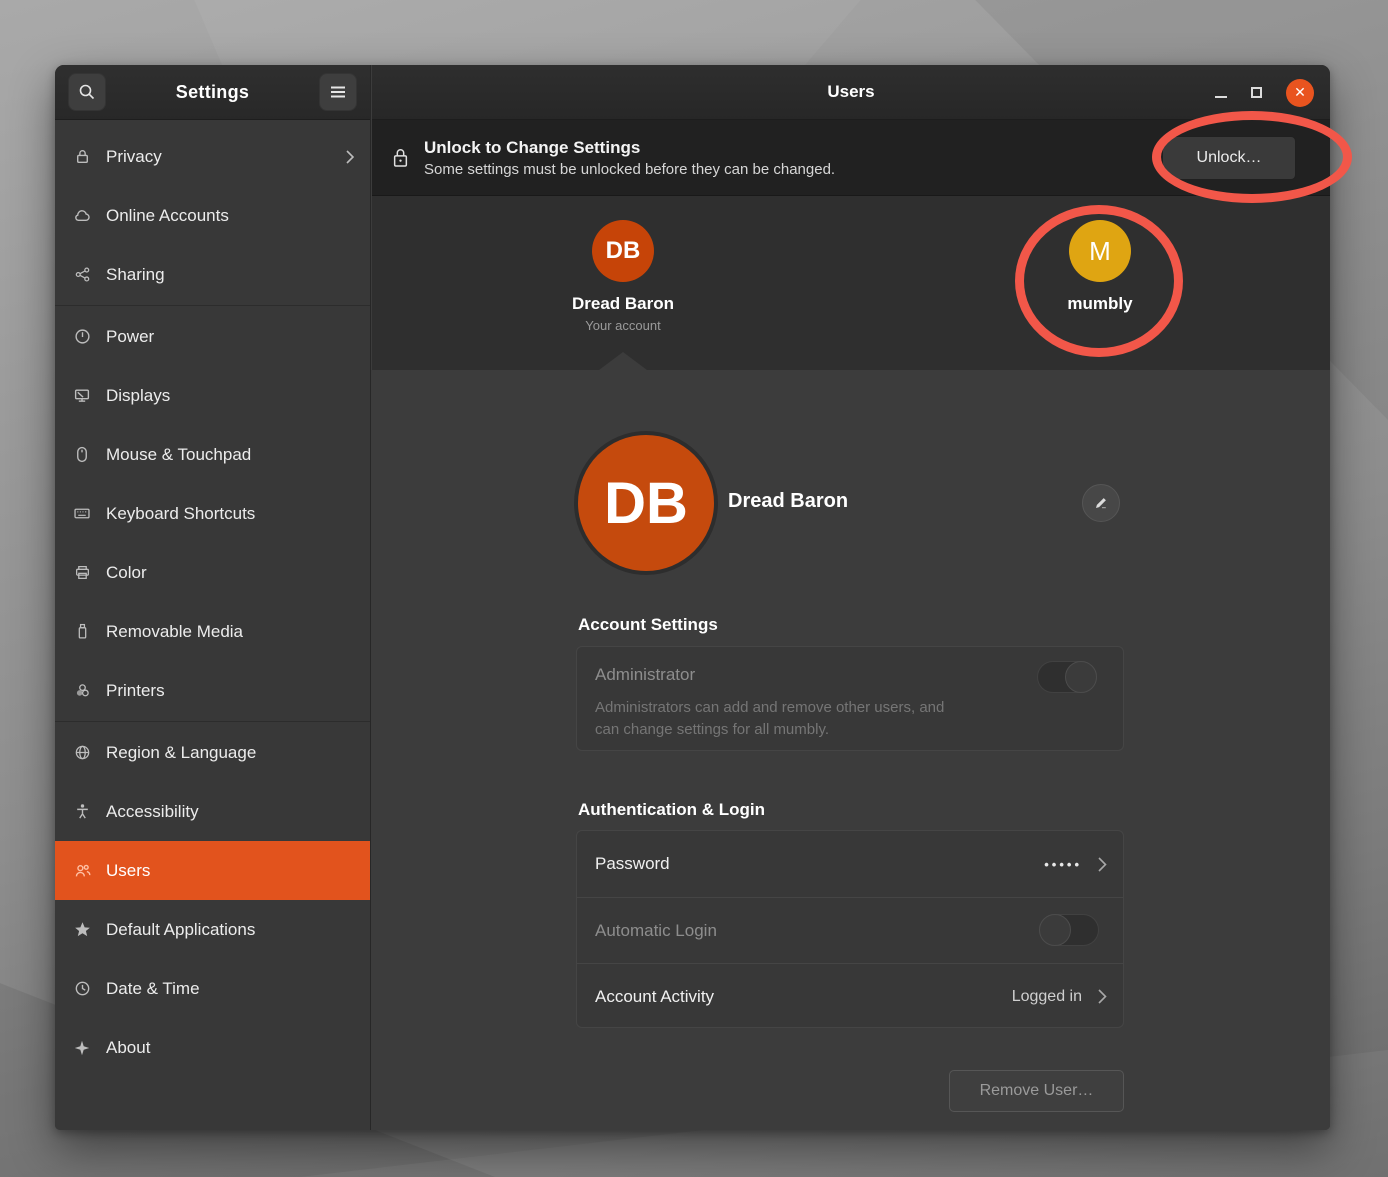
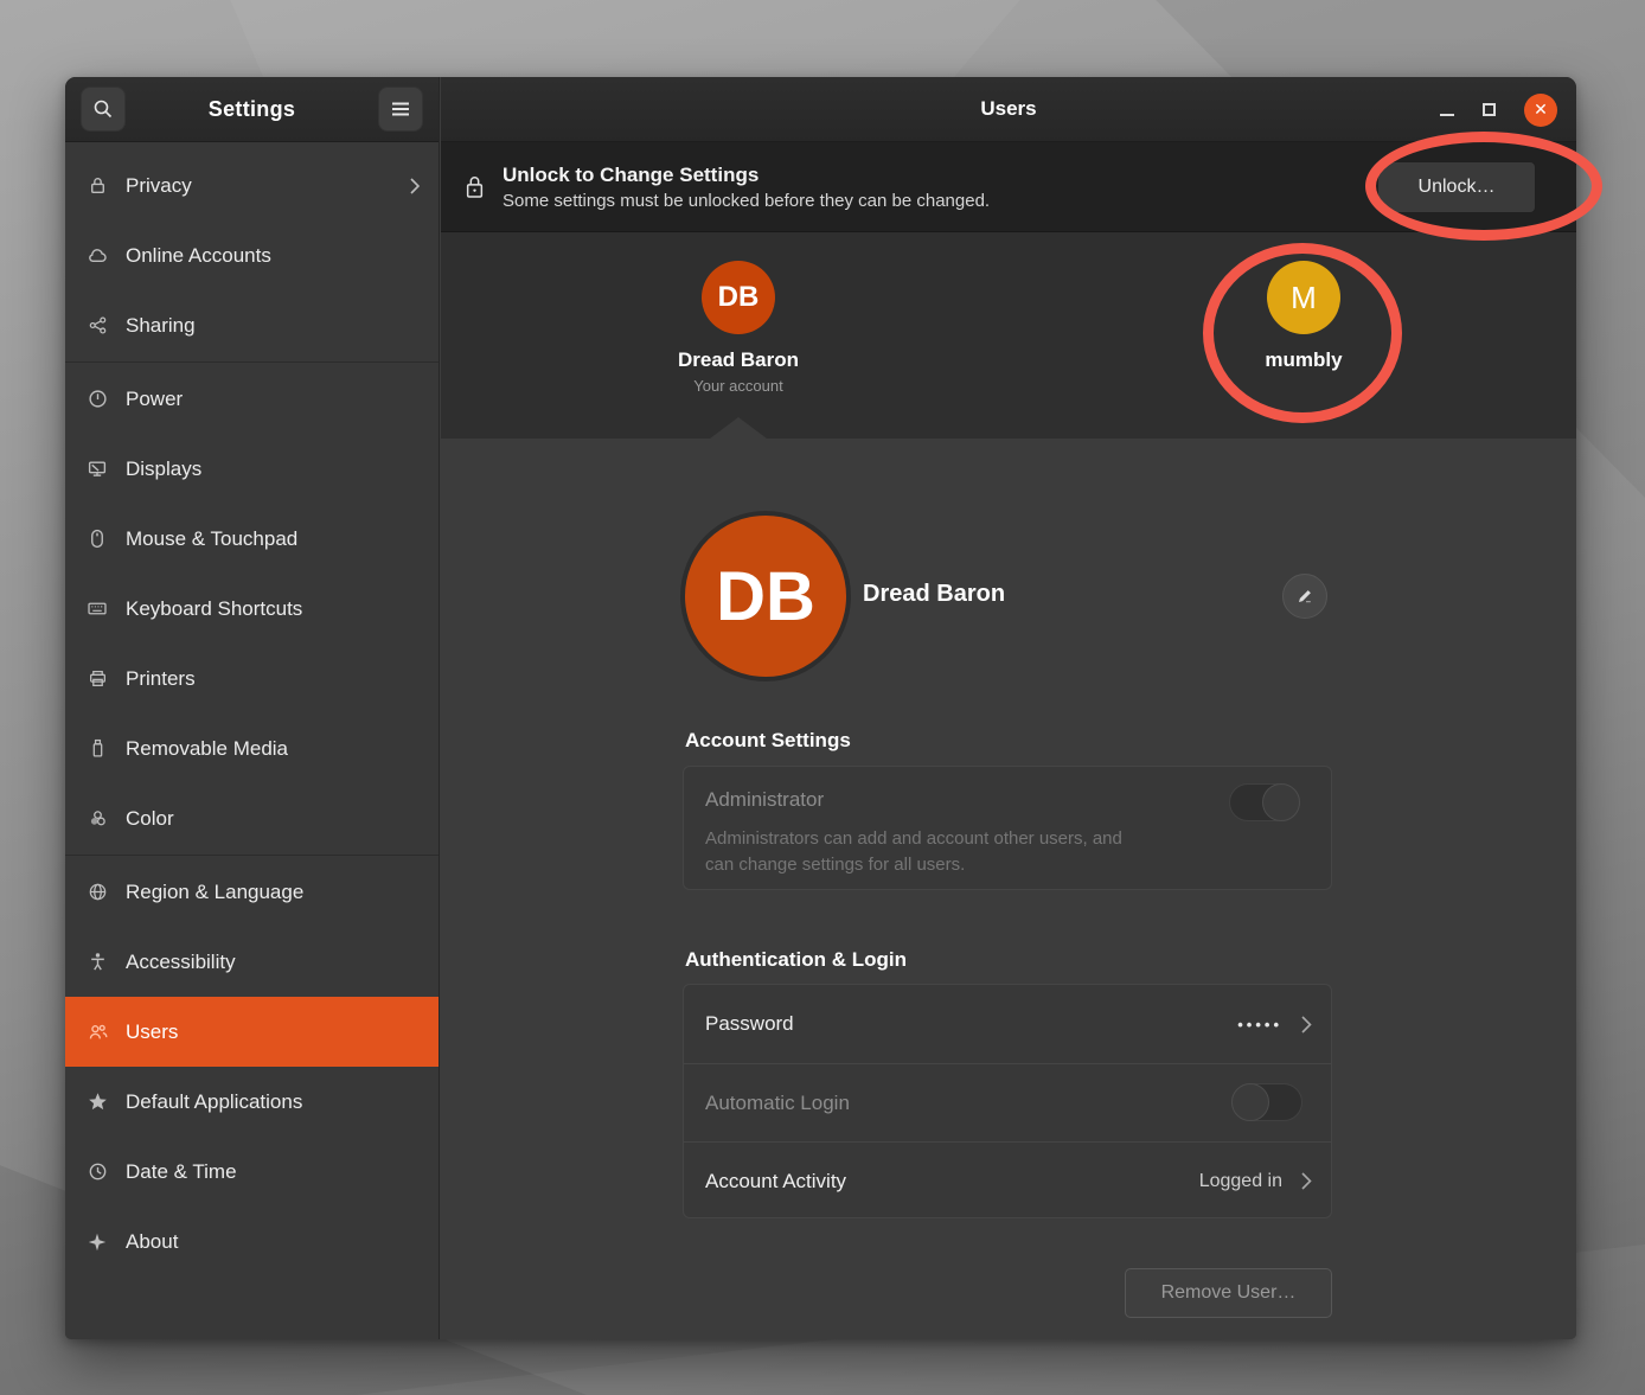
  Settings
  Privacy
  Online Accounts
  Sharing
  Power
  Displays
  Mouse & Touchpad
  Keyboard Shortcuts
- Color
+ Printers
  Removable Media
- Printers
+ Color
  Region & Language
  Accessibility
  Users
  Default Applications
  Date & Time
  About
  Users
  ✕
  Unlock to Change Settings
  Some settings must be unlocked before they can be changed.
  Unlock…
  DB
  Dread Baron
  Your account
  M
  mumbly
  DB
  Dread Baron
  Account Settings
  Administrator
- Administrators can add and remove other users, and
+ Administrators can add and account other users, and
- can change settings for all mumbly.
+ can change settings for all users.
  Authentication & Login
  Password
  •••••
  Automatic Login
  Account Activity
  Logged in
  Remove User…
